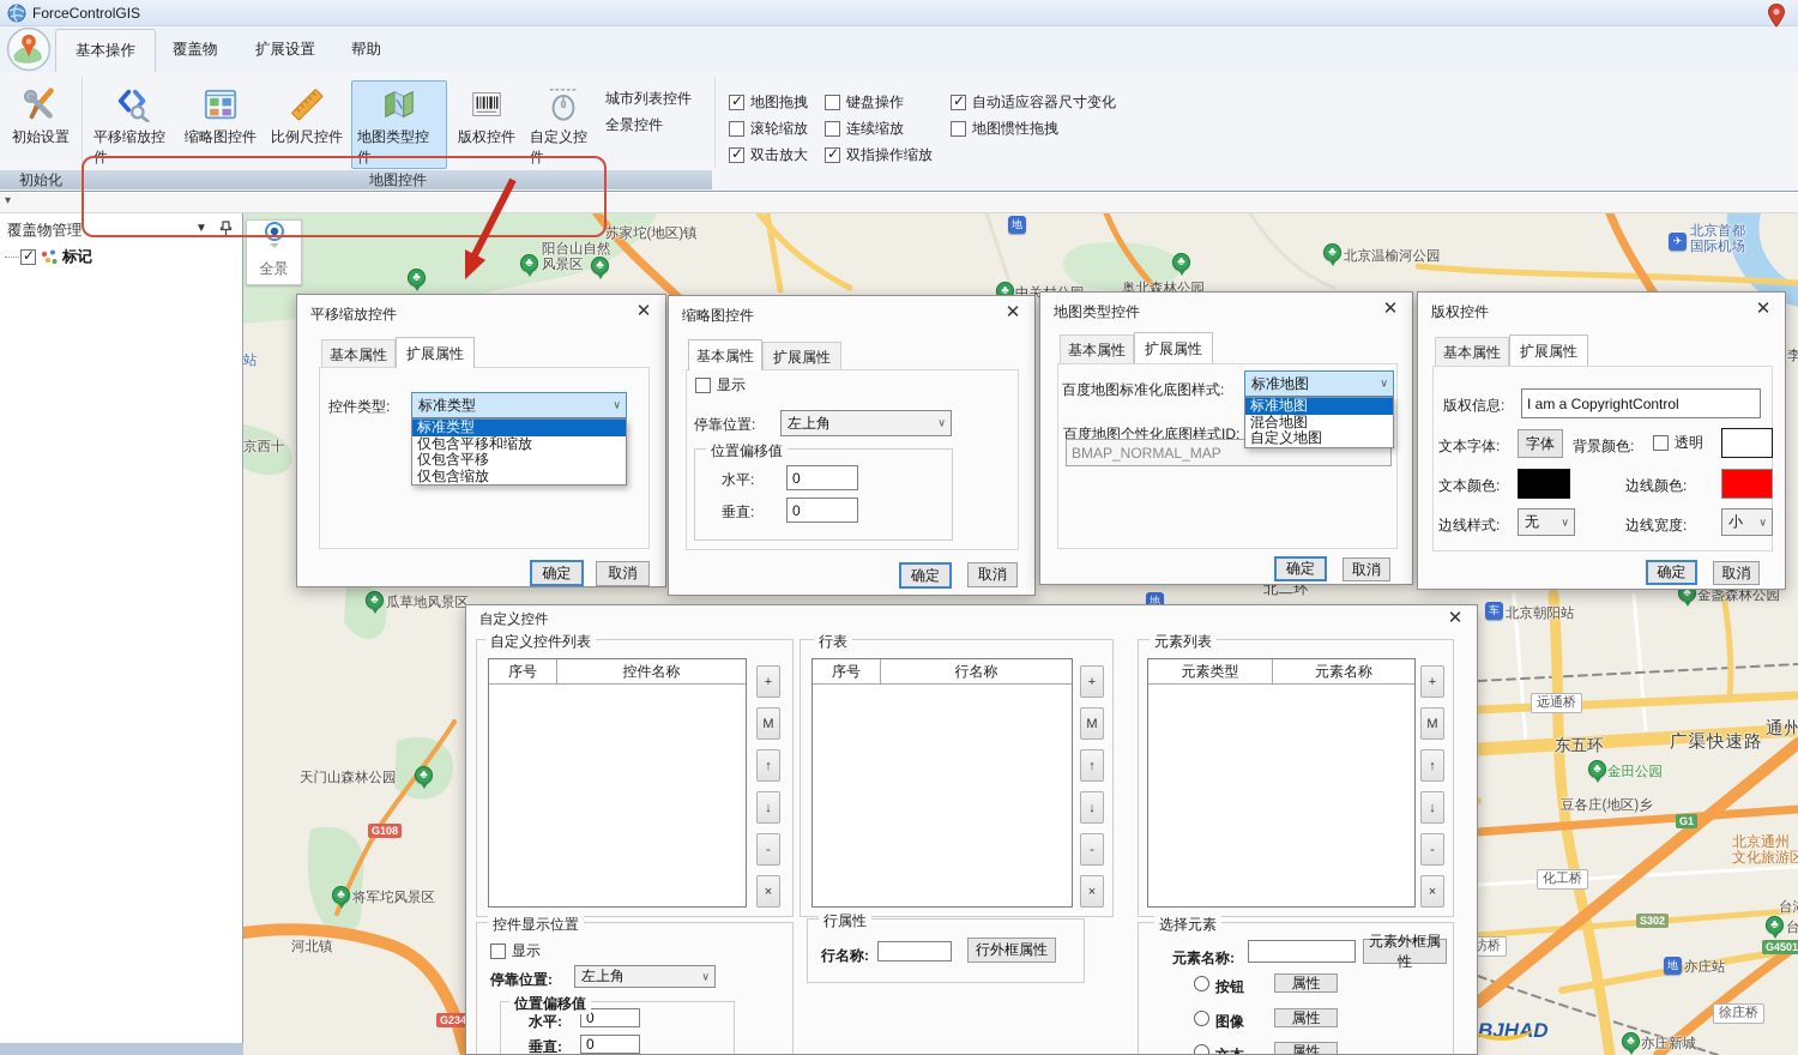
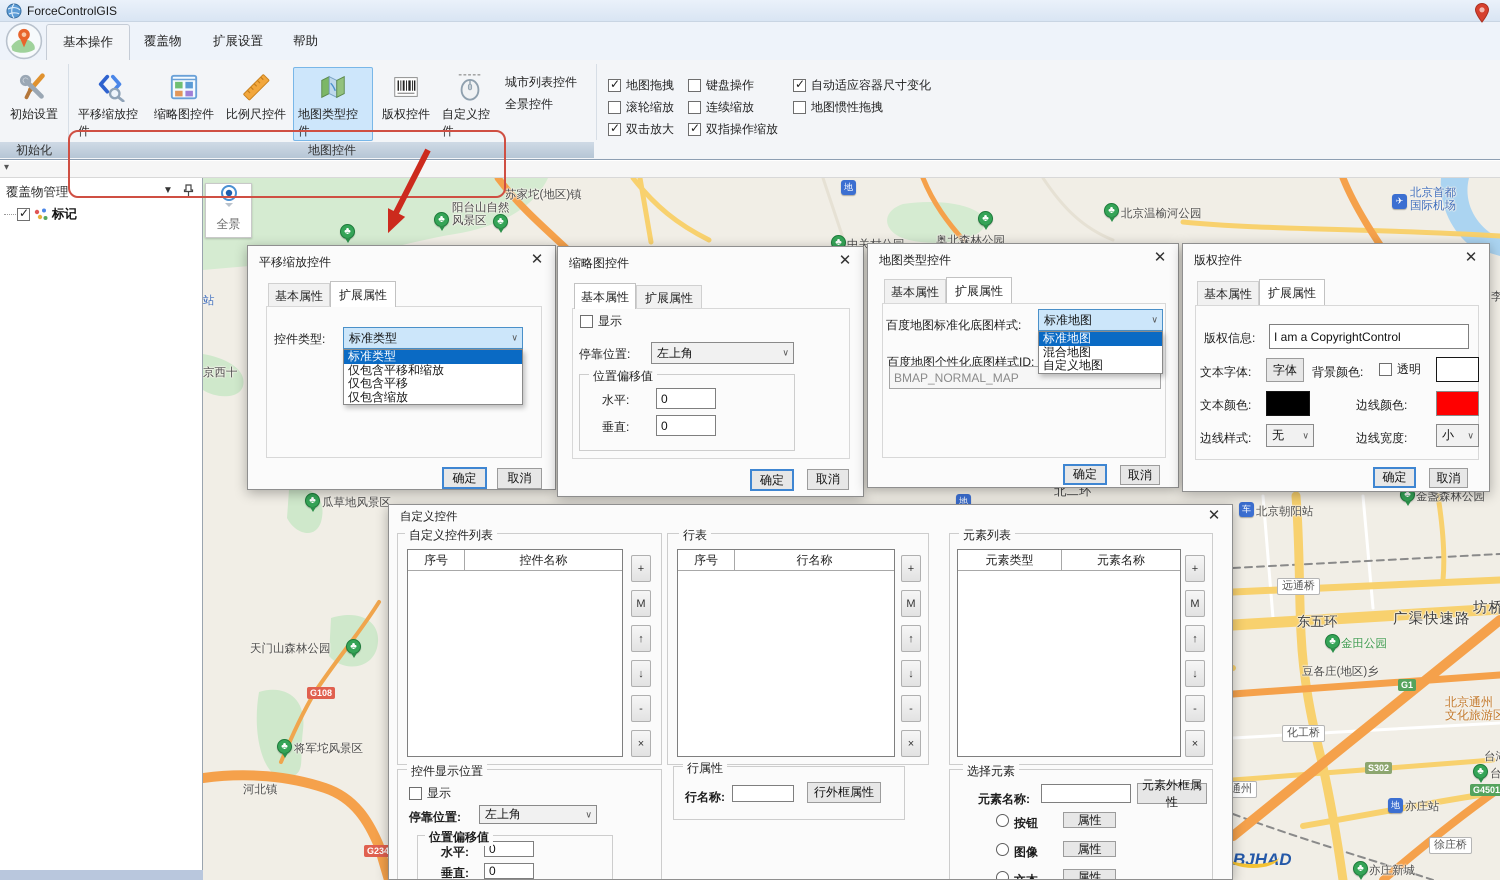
  ForceControlGIS
  基本操作
  覆盖物
  扩展设置
  帮助
  初始设置
  初始化
  平移缩放控件
  缩略图控件
  比例尺控件
  地图类型控件
  版权控件
  自定义控件
  地图控件
  城市列表控件
  全景控件
  地图拖拽
  键盘操作
  自动适应容器尺寸变化
  滚轮缩放
  连续缩放
  地图惯性拖拽
  双击放大
  双指操作缩放
  ▾
  覆盖物管理
  ▼
  标记
  全景
  苏家坨(地区)镇
  阳台山自然
  风景区
  奥北森林公园
  北京温榆河公园
  北京首都
  国际机场
  北二环
  北京朝阳站
  金盏森林公园
  远通桥
- 通州
+ 坊桥
  东五环
  广渠快速路
  金田公园
  豆各庄(地区)乡
  北京通州
  文化旅游区
  化工桥
  亦庄站
  徐庄桥
  亦庄新城
  瓜草地风景区
  天门山森林公园
  将军坨风景区
  河北镇
  BJHAD
  站
  京西十
- 坊桥
+ 通州
  李
  台
  G108
  G234
  G1
  S302
  G4501
  平移缩放控件
  ✕
  基本属性
  扩展属性
  控件类型:
  标准类型
  标准类型
  仅包含平移和缩放
  仅包含平移
  仅包含缩放
  确定
  取消
  缩略图控件
  ✕
  基本属性
  扩展属性
  显示
  停靠位置:
  左上角
  位置偏移值
  水平:
  0
  垂直:
  0
  确定
  取消
  地图类型控件
  ✕
  基本属性
  扩展属性
  百度地图标准化底图样式:
  标准地图
  标准地图
  混合地图
  自定义地图
  百度地图个性化底图样式ID:
  BMAP_NORMAL_MAP
  确定
  取消
  版权控件
  ✕
  基本属性
  扩展属性
  版权信息:
  I am a CopyrightControl
  文本字体:
  字体
  背景颜色:
  透明
  文本颜色:
  边线颜色:
  边线样式:
  无
  边线宽度:
  小
  确定
  取消
  自定义控件
  ✕
  自定义控件列表
  序号
  控件名称
  +
  M
  ↑
  ↓
  -
  ×
  行表
  序号
  行名称
  +
  M
  ↑
  ↓
  -
  ×
  元素列表
  元素类型
  元素名称
  +
  M
  ↑
  ↓
  -
  ×
  控件显示位置
  显示
  停靠位置:
  左上角
  位置偏移值
  水平:
  0
  垂直:
  0
  行属性
  行名称:
  行外框属性
  选择元素
  元素名称:
  元素外框属性
  按钮
  属性
  图像
  属性
  属性
